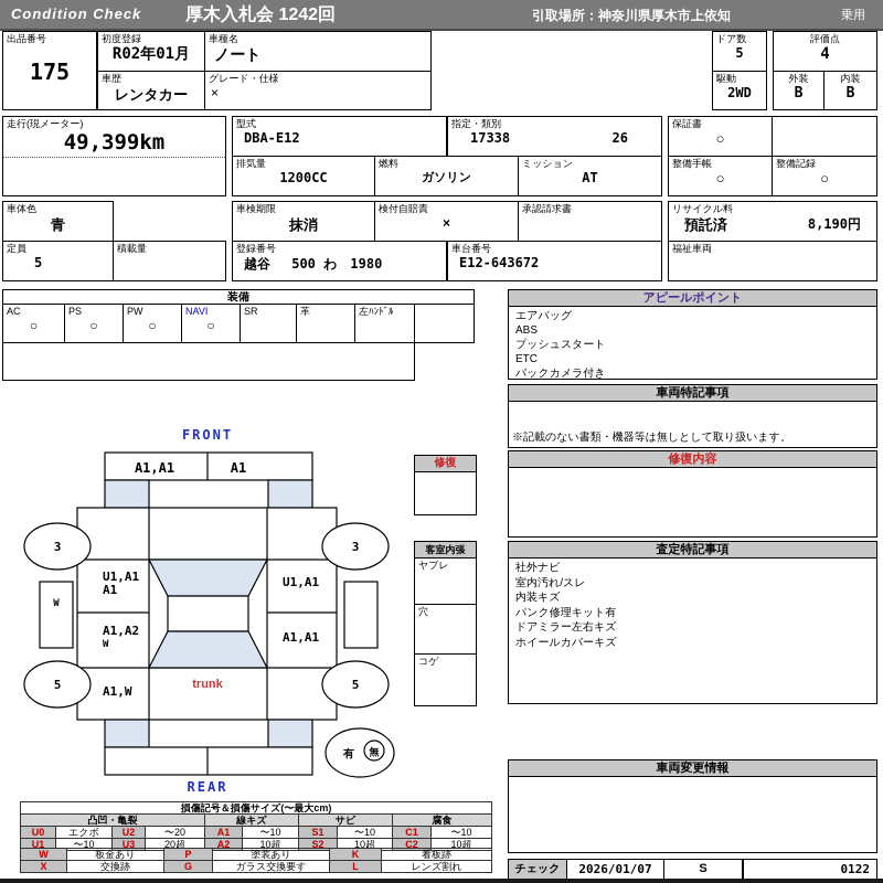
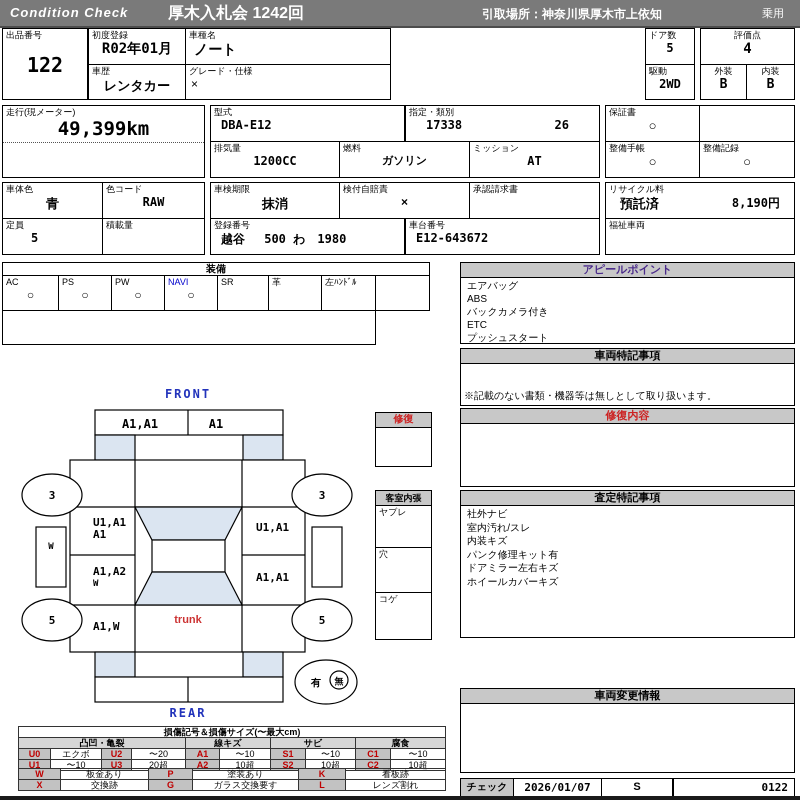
  Condition Check
  厚木入札会 1242回
  引取場所：神奈川県厚木市上依知
  乗用
  出品番号
- 175
+ 122
  初度登録
  R02年01月
  車歴
  レンタカー
  車種名
  ノート
  グレード・仕様
  ×
  ドア数
  5
  駆動
  2WD
  評価点
  4
  外装
  B
  内装
  B
  走行(現メーター)
  49,399km
  型式
  DBA-E12
  指定・類別
  17338
  26
  排気量
  1200CC
  燃料
  ガソリン
  ミッション
  AT
  保証書
  ○
  整備手帳
  ○
  整備記録
  ○
  車体色
  青
+ 色コード
+ RAW
  定員
  5
  積載量
  車検期限
  抹消
  検付自賠責
  ×
  承認請求書
  登録番号
  越谷 500 わ 1980
  車台番号
  E12-643672
  リサイクル料
  預託済
  8,190円
  福祉車両
  装備
  AC
  ○
  PS
  ○
  PW
  ○
  NAVI
  ○
  SR
  革
  左ﾊﾝﾄﾞﾙ
  アピールポイント
  エアバッグ
  ABS
- プッシュスタート
+ バックカメラ付き
  ETC
- バックカメラ付き
+ プッシュスタート
  車両特記事項
  ※記載のない書類・機器等は無しとして取り扱います。
  修復内容
  査定特記事項
  社外ナビ
  室内汚れ/スレ
  内装キズ
  パンク修理キット有
  ドアミラー左右キズ
  ホイールカバーキズ
  車両変更情報
  チェック
  2026/01/07
  S
  0122
  FRONT
  REAR
  A1,A1
  A1
  3
  3
  5
  5
  W
  U1,A1
  A1
  A1,A2
  W
  A1,W
  U1,A1
  A1,A1
  trunk
  有
  無
  修復
  客室内張
  ヤブレ
  穴
  コゲ
  損傷記号＆損傷サイズ(〜最大cm)
  凸凹・亀裂	線キズ	サビ	腐食
  U0	エクボ	U2	〜20	A1	〜10	S1	〜10	C1	〜10
  U1	〜10	U3	20超	A2	10超	S2	10超	C2	10超
  W	板金あり	P	塗装あり	K	看板跡
  X	交換跡	G	ガラス交換要す	L	レンズ割れ
